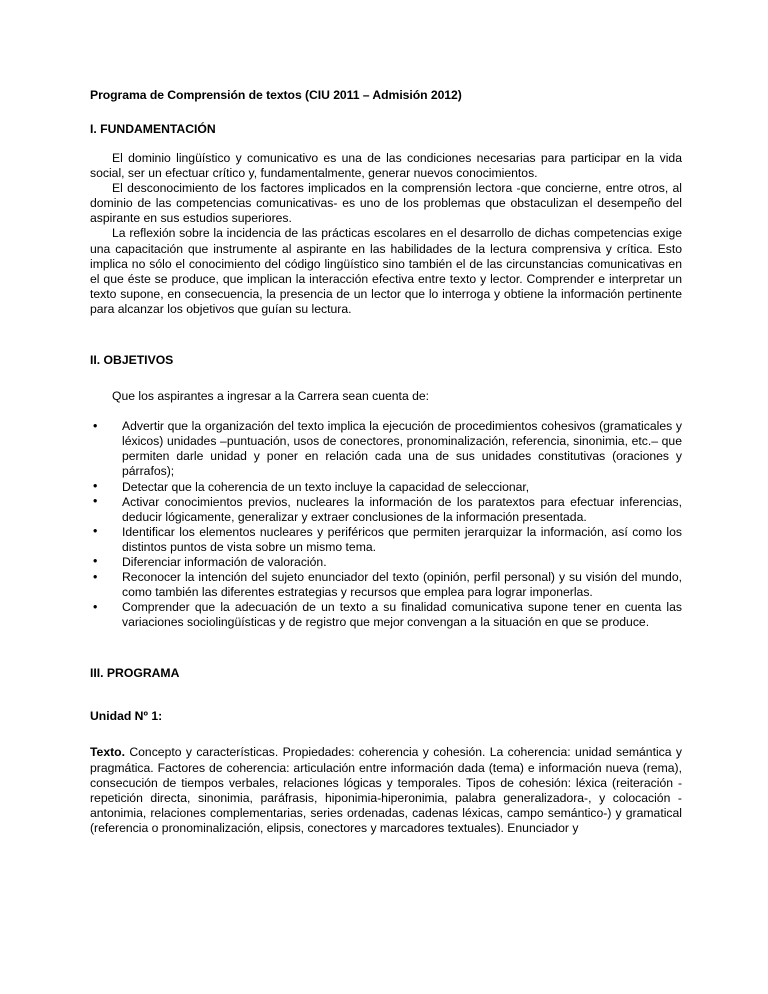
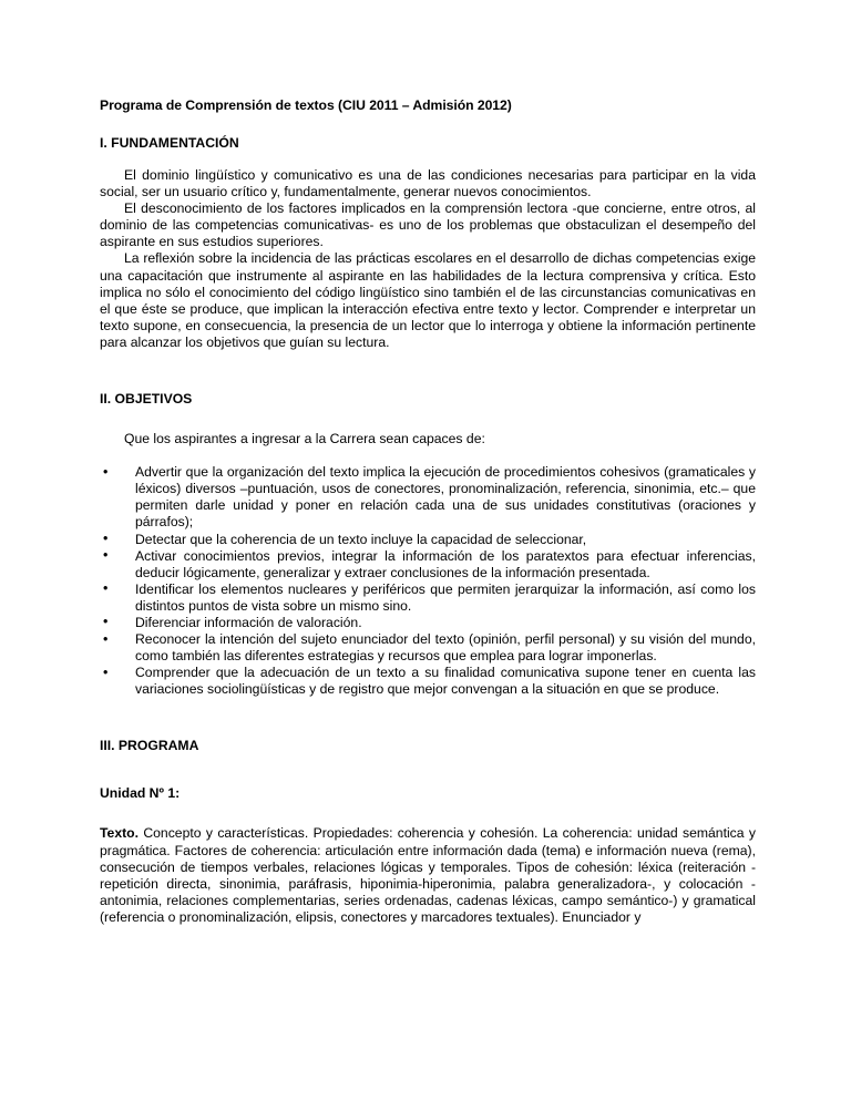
  Programa de Comprensión de textos (CIU 2011 – Admisión 2012)
  I. FUNDAMENTACIÓN
- El dominio lingüístico y comunicativo es una de las condiciones necesarias para participar en la vida social, ser un efectuar crítico y, fundamentalmente, generar nuevos conocimientos.
+ El dominio lingüístico y comunicativo es una de las condiciones necesarias para participar en la vida social, ser un usuario crítico y, fundamentalmente, generar nuevos conocimientos.
  El desconocimiento de los factores implicados en la comprensión lectora -que concierne, entre otros, al dominio de las competencias comunicativas- es uno de los problemas que obstaculizan el desempeño del aspirante en sus estudios superiores.
  La reflexión sobre la incidencia de las prácticas escolares en el desarrollo de dichas competencias exige una capacitación que instrumente al aspirante en las habilidades de la lectura comprensiva y crítica. Esto implica no sólo el conocimiento del código lingüístico sino también el de las circunstancias comunicativas en el que éste se produce, que implican la interacción efectiva entre texto y lector. Comprender e interpretar un texto supone, en consecuencia, la presencia de un lector que lo interroga y obtiene la información pertinente para alcanzar los objetivos que guían su lectura.
  II. OBJETIVOS
- Que los aspirantes a ingresar a la Carrera sean cuenta de:
+ Que los aspirantes a ingresar a la Carrera sean capaces de:
- Advertir que la organización del texto implica la ejecución de procedimientos cohesivos (gramaticales y léxicos) unidades –puntuación, usos de conectores, pronominalización, referencia, sinonimia, etc.– que permiten darle unidad y poner en relación cada una de sus unidades constitutivas (oraciones y párrafos);
+ Advertir que la organización del texto implica la ejecución de procedimientos cohesivos (gramaticales y léxicos) diversos –puntuación, usos de conectores, pronominalización, referencia, sinonimia, etc.– que permiten darle unidad y poner en relación cada una de sus unidades constitutivas (oraciones y párrafos);
  Detectar que la coherencia de un texto incluye la capacidad de seleccionar,
- Activar conocimientos previos, nucleares la información de los paratextos para efectuar inferencias, deducir lógicamente, generalizar y extraer conclusiones de la información presentada.
+ Activar conocimientos previos, integrar la información de los paratextos para efectuar inferencias, deducir lógicamente, generalizar y extraer conclusiones de la información presentada.
- Identificar los elementos nucleares y periféricos que permiten jerarquizar la información, así como los distintos puntos de vista sobre un mismo tema.
+ Identificar los elementos nucleares y periféricos que permiten jerarquizar la información, así como los distintos puntos de vista sobre un mismo sino.
  Diferenciar información de valoración.
  Reconocer la intención del sujeto enunciador del texto (opinión, perfil personal) y su visión del mundo, como también las diferentes estrategias y recursos que emplea para lograr imponerlas.
  Comprender que la adecuación de un texto a su finalidad comunicativa supone tener en cuenta las variaciones sociolingüísticas y de registro que mejor convengan a la situación en que se produce.
  III. PROGRAMA
  Unidad Nº 1:
  Texto. Concepto y características. Propiedades: coherencia y cohesión. La coherencia: unidad semántica y pragmática. Factores de coherencia: articulación entre información dada (tema) e información nueva (rema), consecución de tiempos verbales, relaciones lógicas y temporales. Tipos de cohesión: léxica (reiteración -repetición directa, sinonimia, paráfrasis, hiponimia-hiperonimia, palabra generalizadora-, y colocación -antonimia, relaciones complementarias, series ordenadas, cadenas léxicas, campo semántico-) y gramatical (referencia o pronominalización, elipsis, conectores y marcadores textuales). Enunciador y
